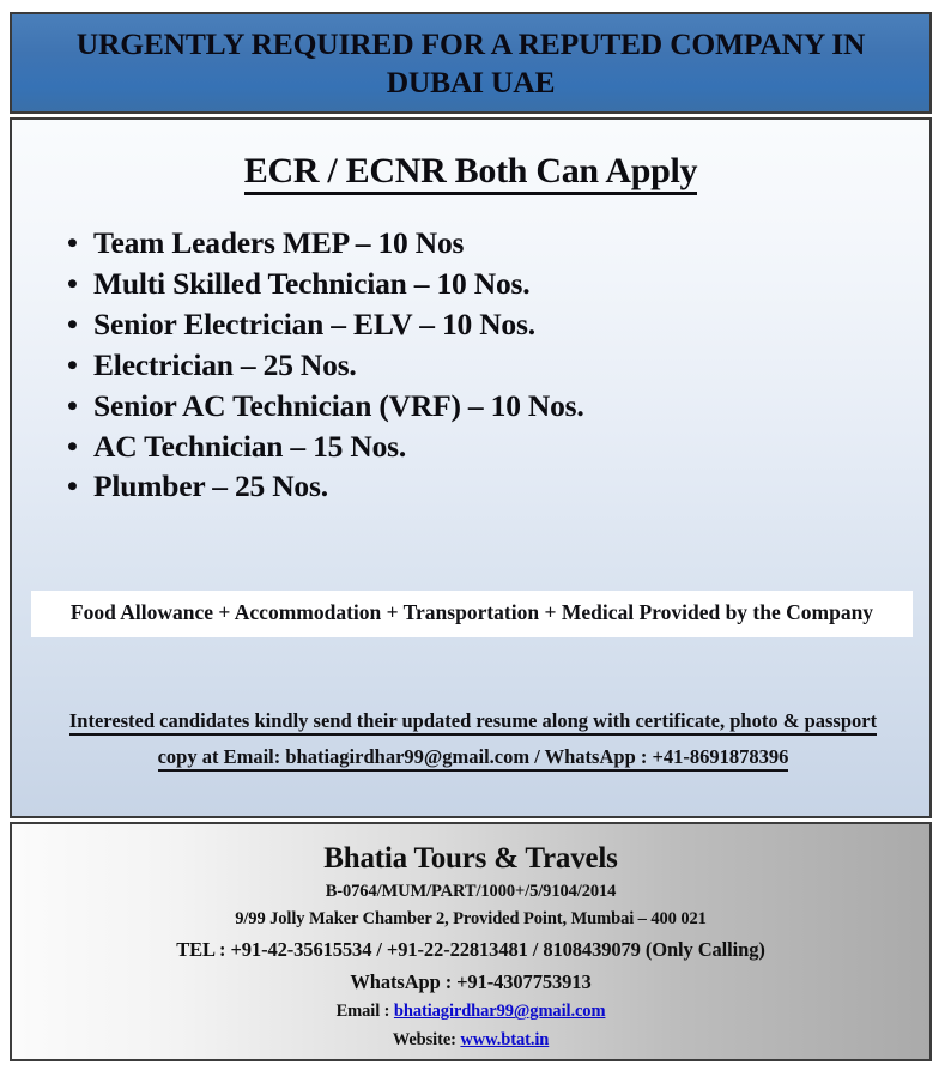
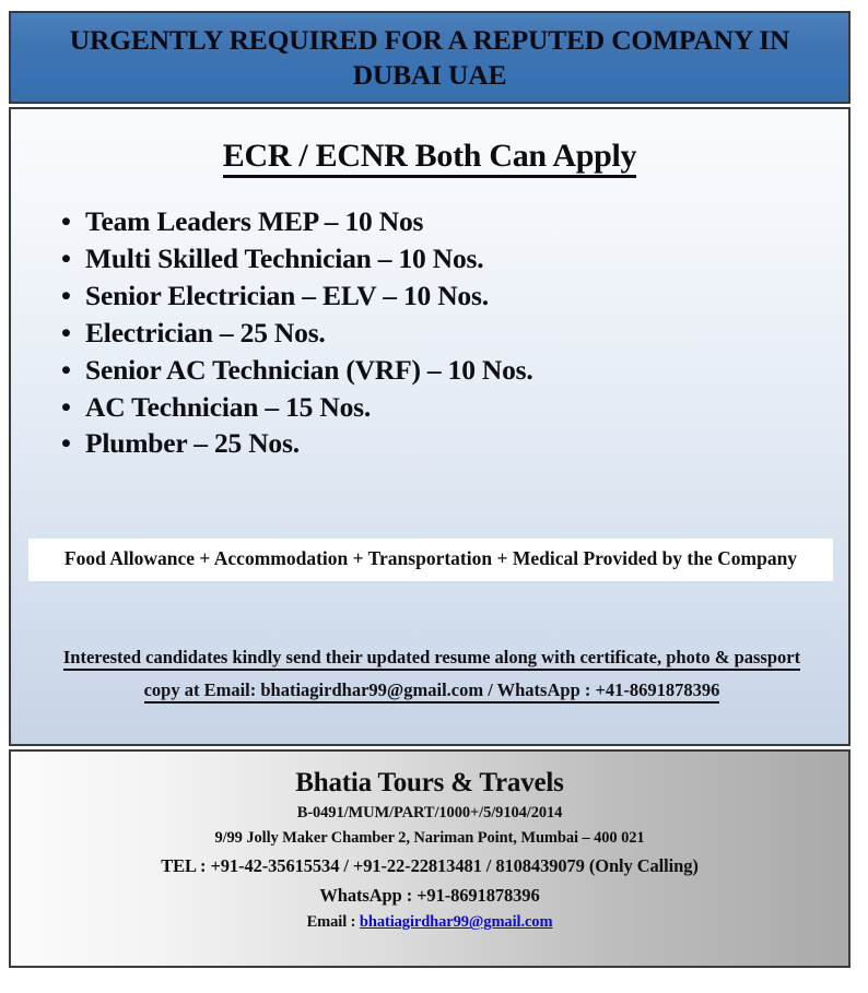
  URGENTLY REQUIRED FOR A REPUTED COMPANY IN DUBAI UAE
  ECR / ECNR Both Can Apply
  •
  Team Leaders MEP – 10 Nos
  •
  Multi Skilled Technician – 10 Nos.
  •
  Senior Electrician – ELV – 10 Nos.
  •
  Electrician – 25 Nos.
  •
  Senior AC Technician (VRF) – 10 Nos.
  •
  AC Technician – 15 Nos.
  •
  Plumber – 25 Nos.
  Food Allowance + Accommodation + Transportation + Medical Provided by the Company
  Interested candidates kindly send their updated resume along with certificate, photo & passport copy at Email: bhatiagirdhar99@gmail.com / WhatsApp : +41-8691878396
  Bhatia Tours & Travels
- B-0764/MUM/PART/1000+/5/9104/2014
+ B-0491/MUM/PART/1000+/5/9104/2014
- 9/99 Jolly Maker Chamber 2, Provided Point, Mumbai – 400 021
+ 9/99 Jolly Maker Chamber 2, Nariman Point, Mumbai – 400 021
  TEL : +91-42-35615534 / +91-22-22813481 / 8108439079 (Only Calling)
- WhatsApp : +91-4307753913
+ WhatsApp : +91-8691878396
  Email : bhatiagirdhar99@gmail.com
- Website: www.btat.in
